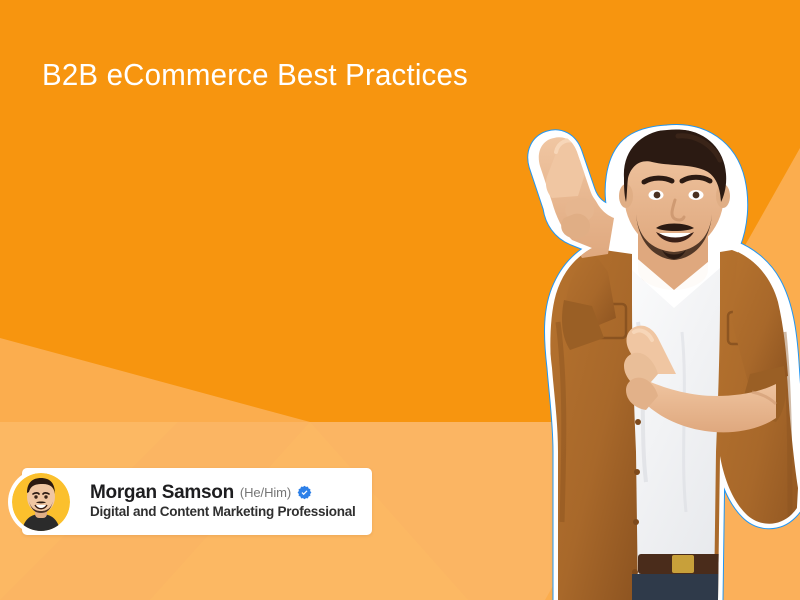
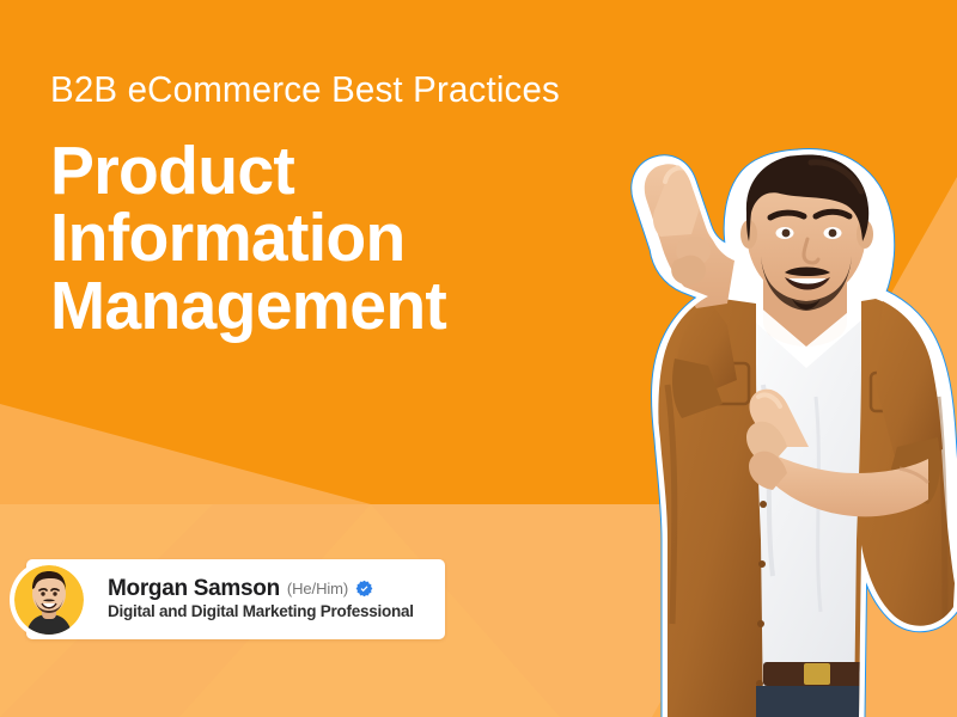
  B2B eCommerce Best Practices
+ Product
+ Information
+ Management
  Morgan Samson
  (He/Him)
- Digital and Content Marketing Professional
+ Digital and Digital Marketing Professional
